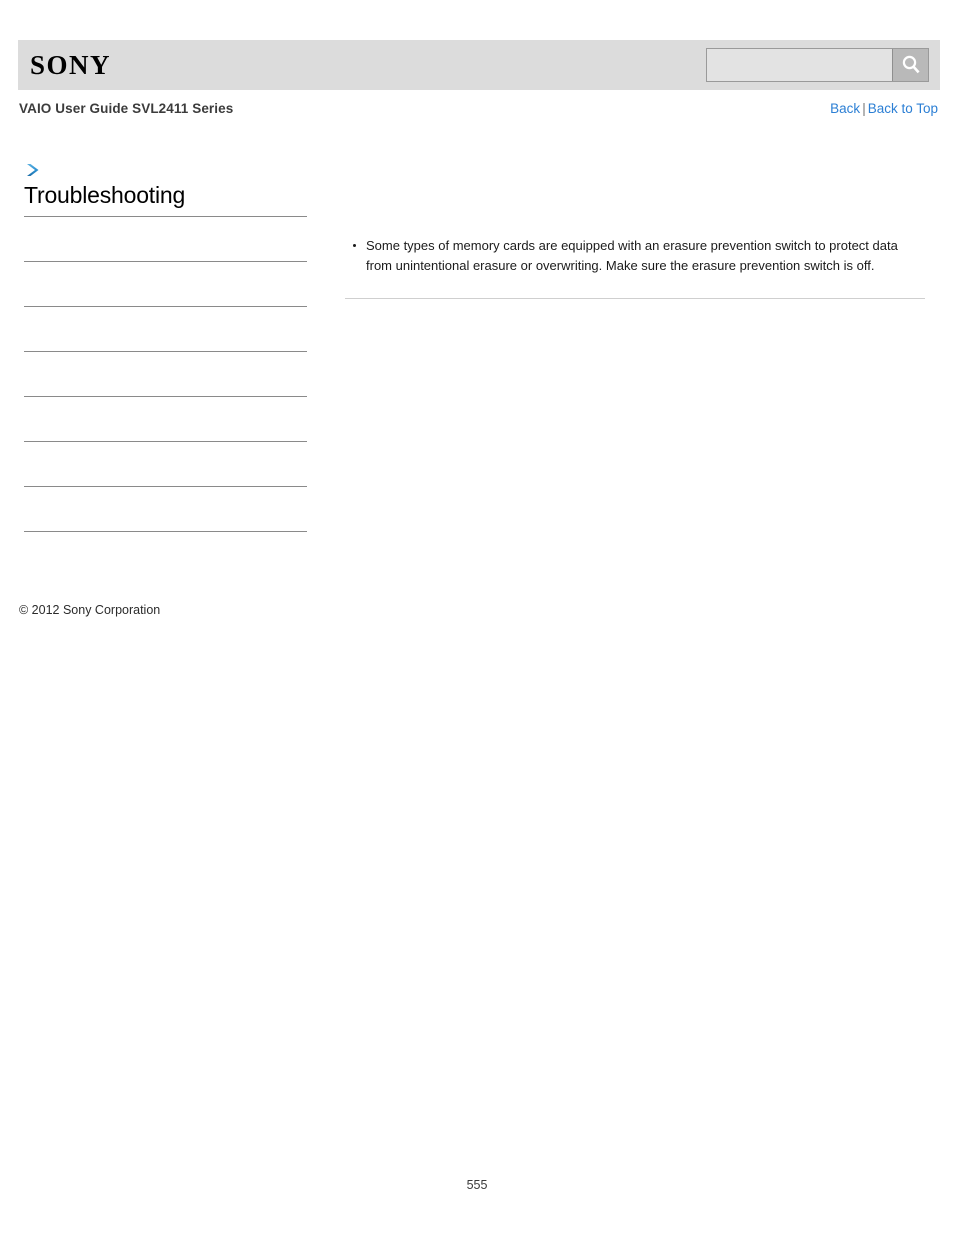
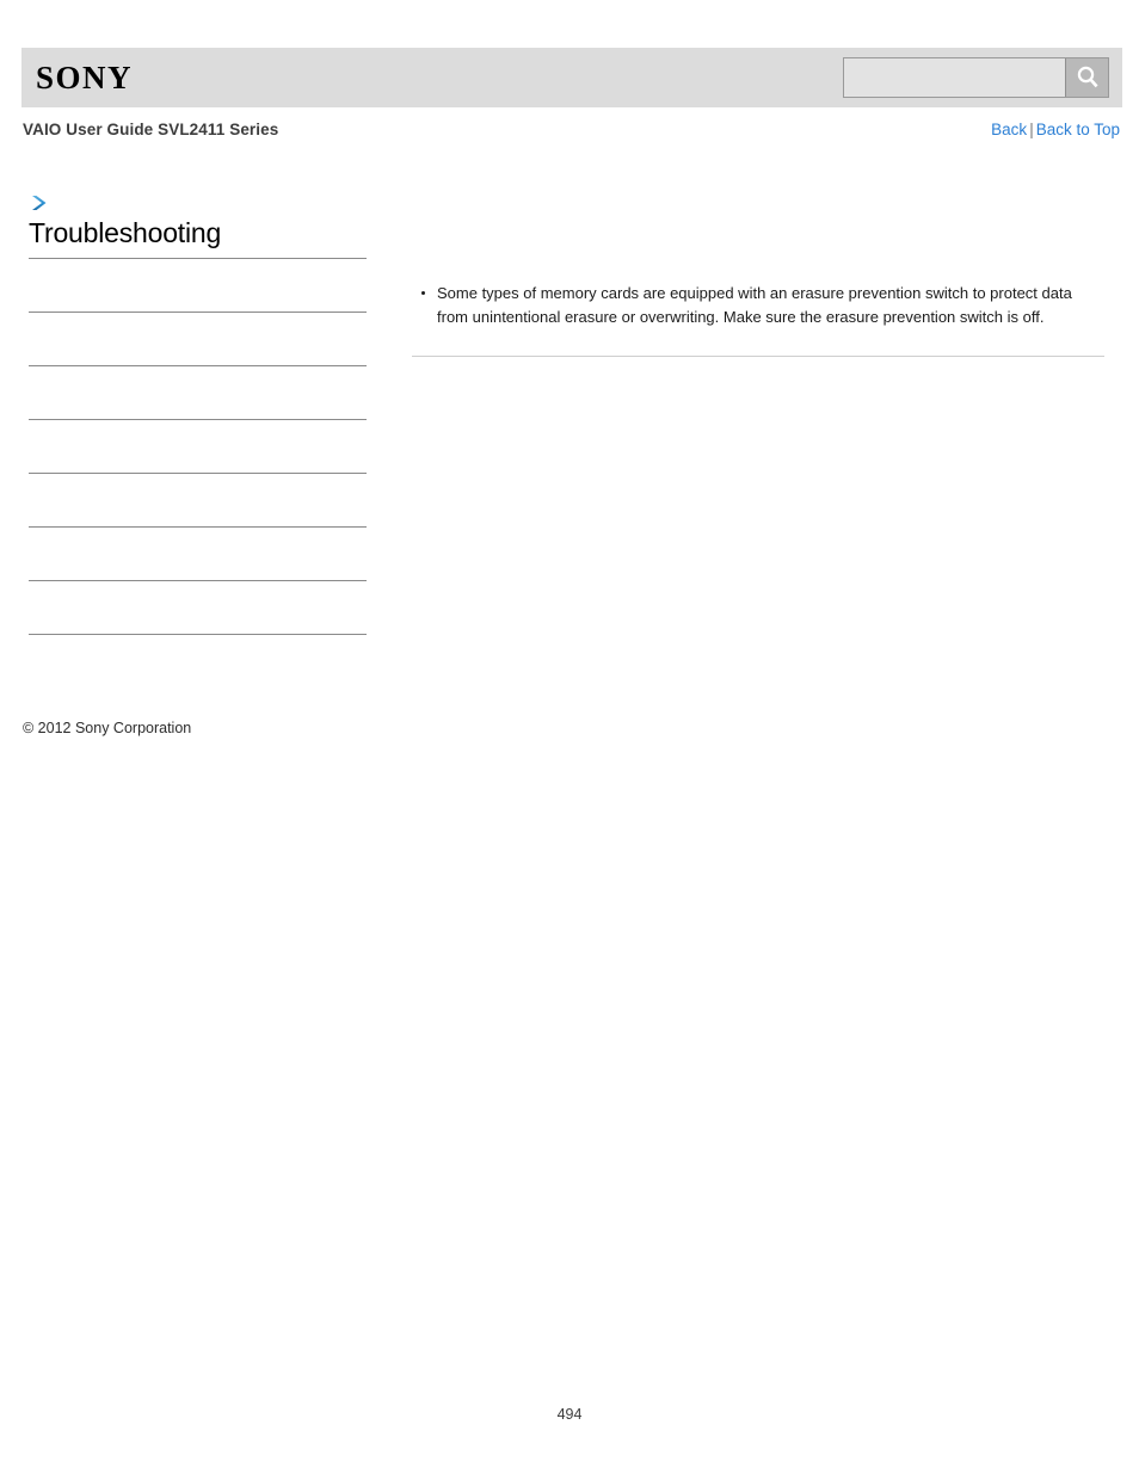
  SONY
  VAIO User Guide SVL2411 Series
  Back | Back to Top
  Troubleshooting
  © 2012 Sony Corporation
  Some types of memory cards are equipped with an erasure prevention switch to protect data from unintentional erasure or overwriting. Make sure the erasure prevention switch is off.
- 555
+ 494
